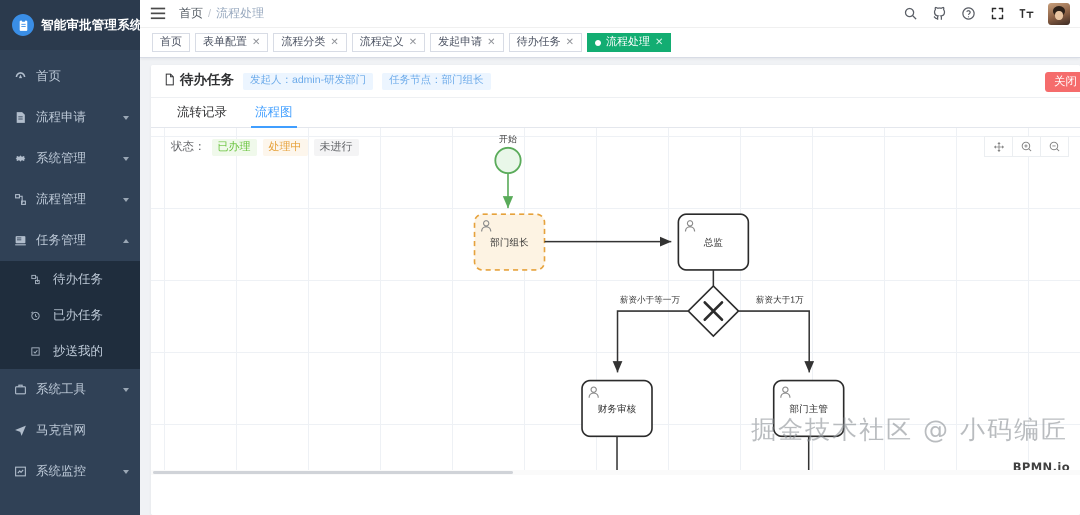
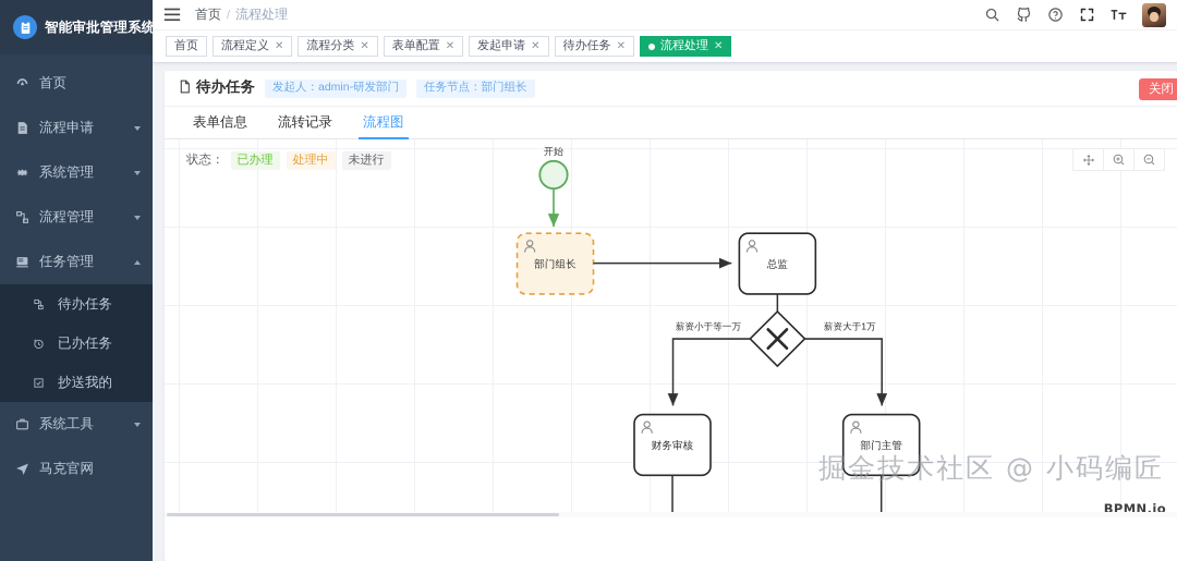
  智能审批管理系统
  首页
  流程申请
  系统管理
  流程管理
  任务管理
  待办任务
  已办任务
  抄送我的
  系统工具
  马克官网
- 系统监控
  首页
  /
  流程处理
  首页
- 表单配置
+ 流程定义
  ✕
  流程分类
  ✕
- 流程定义
+ 表单配置
  ✕
  发起申请
  ✕
  待办任务
  ✕
  流程处理
  ✕
  待办任务
  发起人：admin-研发部门
  任务节点：部门组长
  关闭
+ 表单信息
  流转记录
  流程图
  状态：
  已办理
  处理中
  未进行
  开始
  部门组长
  总监
  薪资小于等一万
  薪资大于1万
  财务审核
  部门主管
  掘金技术社区 @ 小码编匠
  BPMN.io
